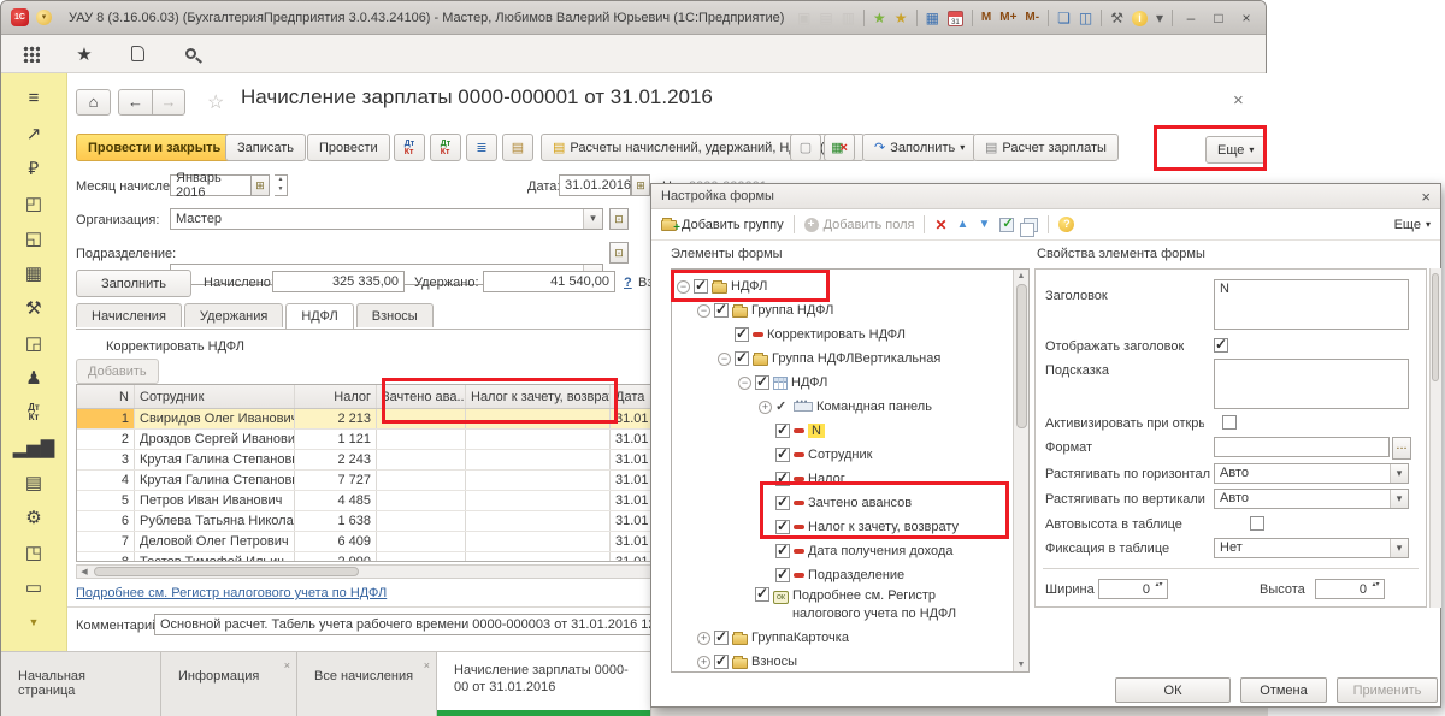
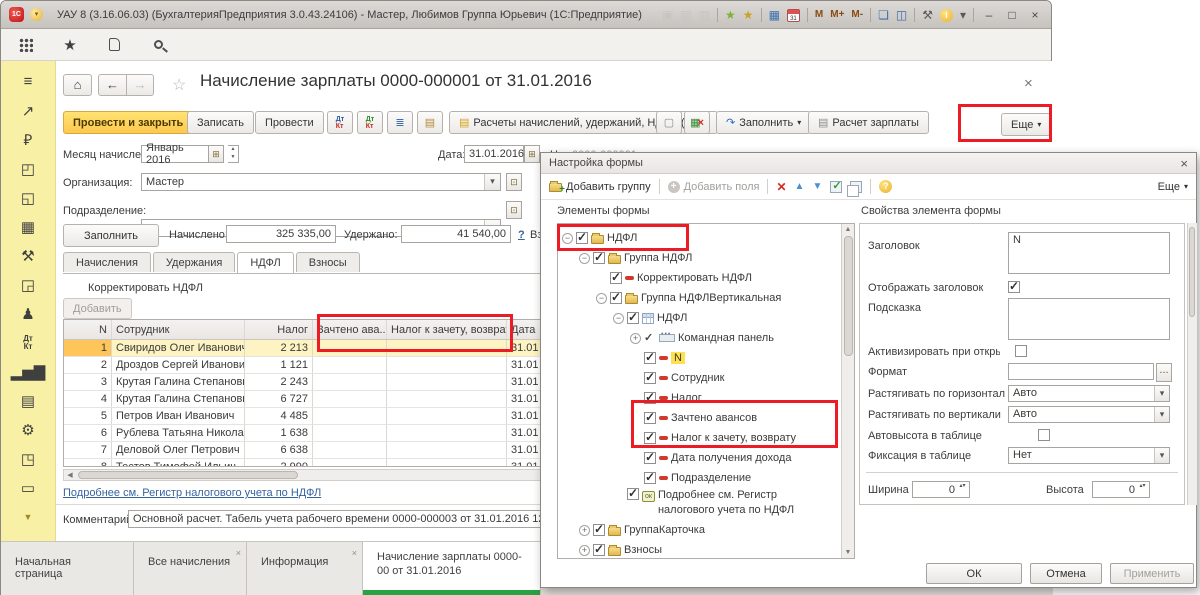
- УАУ 8 (3.16.06.03) (БухгалтерияПредприятия 3.0.43.24106) - Мастер, Любимов Валерий Юрьевич (1С:Предприятие)
+ УАУ 8 (3.16.06.03) (БухгалтерияПредприятия 3.0.43.24106) - Мастер, Любимов Группа Юрьевич (1С:Предприятие)
  ★
  ★
  ▦
  M
  M+
  M-
  ❏
  ◫
  ⚒
  i
  ▾
  –
  □
  ×
  ★
  ≡
  ↗
  ₽
  ◰
  ◱
  ▦
  ⚒
  ◲
  ♟
  Дт
  Кт
  ▂▅▇
  ▤
  ⚙
  ◳
  ▭
  ▼
  ⌂
  ←
  →
  ☆
  Начисление зарплаты 0000-000001 от 31.01.2016
  ×
  Провести и закрыть
  Записать
  Провести
  ≣
  ▤
  ▤
  Расчеты начислений, удержаний, Н (
  ▢
  ▦
  ×
  ↷
  Заполнить
  ▾
  ▤
  Расчет зарплаты
  Еще
  ▾
  Месяц начисле
  Январь 2016
  ⊞
  Дата
  31.01.2016
  ⊞
  Организация:
  Мастер
  ⊡
  Подразделение:
  ⊡
  Заполнить
  Начислено
  325 335,00
  Удержано:
  41 540,00
  ?
  Начисления Удержания НДФЛ Взносы
  Корректировать НДФЛ
  Добавить
  N
  Сотрудник
  Налог
  Зачтено ава..
  Налог к зачету, возвра
  Дата
  1
  Свиридов Олег Иванович
  2 213
  31.01
  2
  Дроздов Сергей Иванови
  1 121
  31.01
  3
  Крутая Галина Степанов
  2 243
  31.01
  4
  Крутая Галина Степанов
- 7 727
+ 6 727
  31.01
  5
  Петров Иван Иванович
  4 485
  31.01
  6
  Рублева Татьяна Никола
  1 638
  31.01
  7
  Деловой Олег Петрович
- 6 409
+ 6 638
  31.01
  Подробнее см. Регистр налогового учета по НДФЛ
  Комментари
  Основной расчет. Табель учета рабочего времени 0000-000003 от 31.01.2016 1
  Начальная страница
- Информация
+ Все начисления
  ×
- Все начисления
+ Информация
  ×
  Начисление зарплаты 0000-00 от 31.01.2016
  Настройка формы
  ×
  Добавить группу
  +
  Добавить поля
  ✕
  ▲
  ▼
  ?
  Еще
  ▾
  Элементы формы
  Свойства элемента формы
  −
  НДФЛ
  −
  Группа НДФЛ
  Корректировать НДФЛ
  −
  Группа НДФЛВертикальная
  −
  НДФЛ
  +
  ✓
  Командная панель
  N
  Сотрудник
  Налог
  Зачтено авансов
  Налог к зачету, возврату
  Дата получения дохода
  Подразделение
  Подробнее см. Регистр налогового учета по НДФЛ
  +
  ГруппаКарточка
  +
  Взносы
  Заголовок
  N
  Отображать заголовок
  Подсказка
  Активизировать при откры
  Формат
  ...
  Растягивать по горизонтал
  Авто
  Растягивать по вертикали
  Авто
  Автовысота в таблице
  Фиксация в таблице
  Нет
  Ширина
  0
  Высота
  0
  ОК
  Отмена
  Применить
